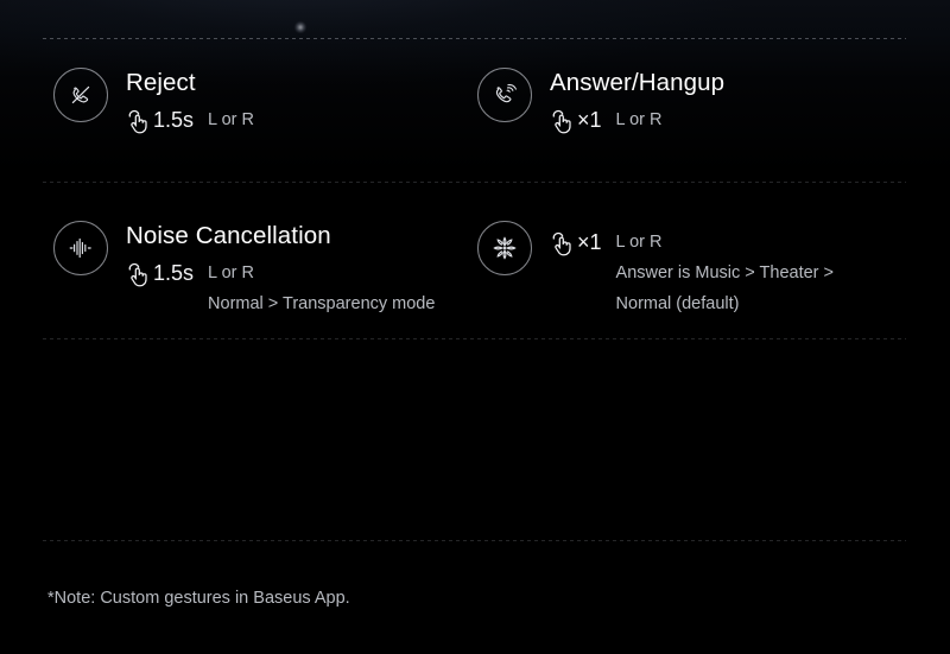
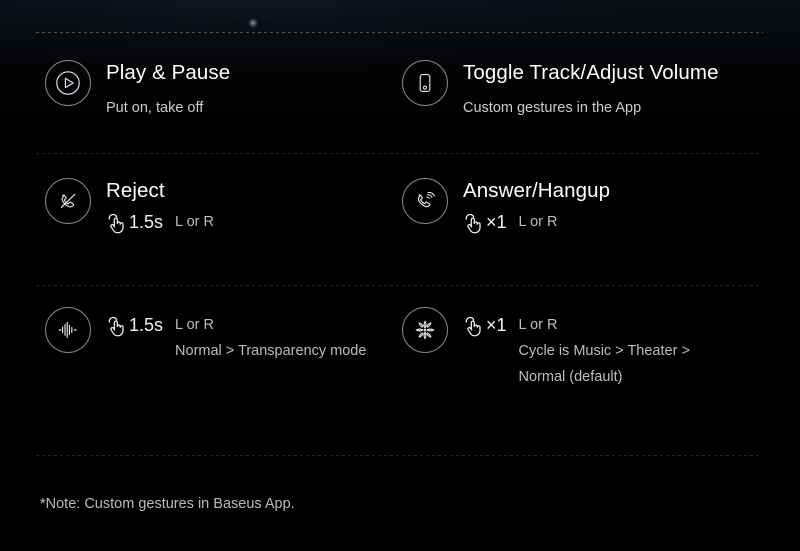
+ Play & Pause
+ Put on, take off
+ Toggle Track/Adjust Volume
+ Custom gestures in the App
  Reject
  1.5s
  L or R
  Answer/Hangup
  ×1
  L or R
- Noise Cancellation
  1.5s
  L or R
  Normal > Transparency mode
  ×1
  L or R
- Answer is Music > Theater >
+ Cycle is Music > Theater >
  Normal (default)
  *Note: Custom gestures in Baseus App.
